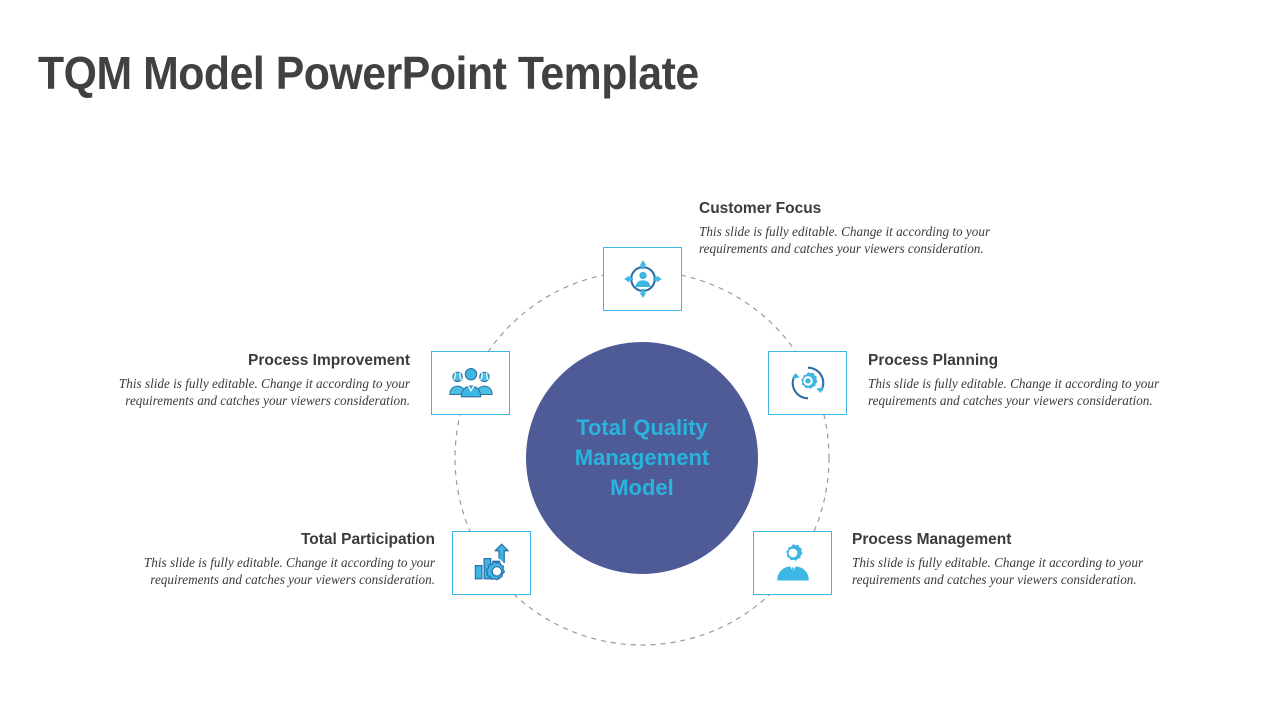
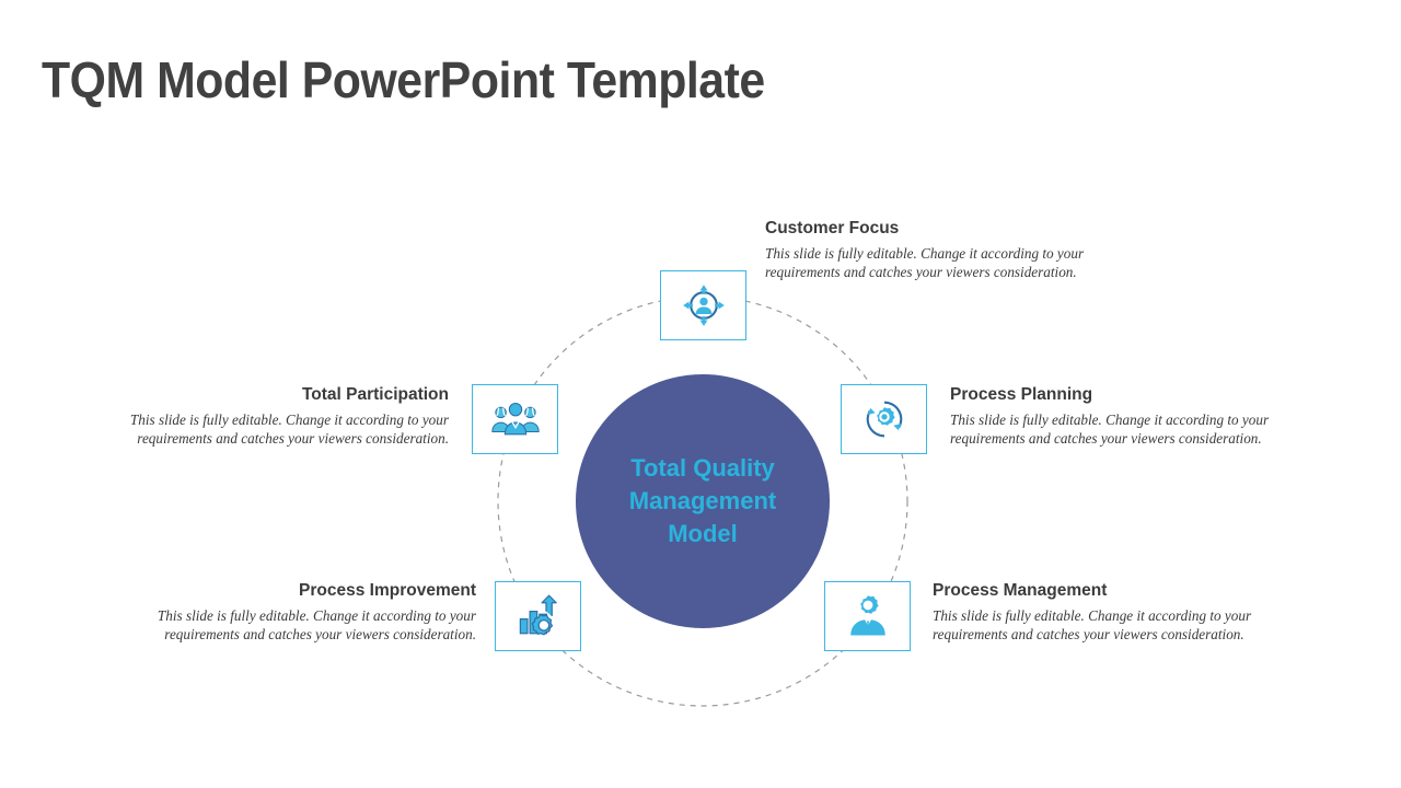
  TQM Model PowerPoint Template
  Total Quality
  Management
  Model
  Customer Focus
  This slide is fully editable. Change it according to your requirements and catches your viewers consideration.
  Process Planning
  This slide is fully editable. Change it according to your requirements and catches your viewers consideration.
- Process Improvement
+ Total Participation
  This slide is fully editable. Change it according to your requirements and catches your viewers consideration.
- Total Participation
+ Process Improvement
  This slide is fully editable. Change it according to your requirements and catches your viewers consideration.
  Process Management
  This slide is fully editable. Change it according to your requirements and catches your viewers consideration.
